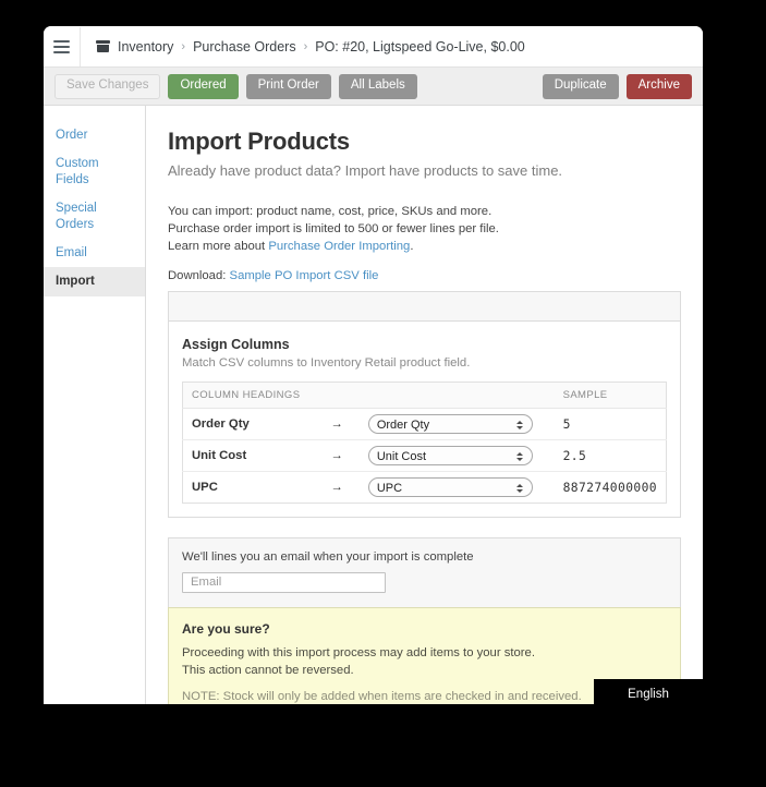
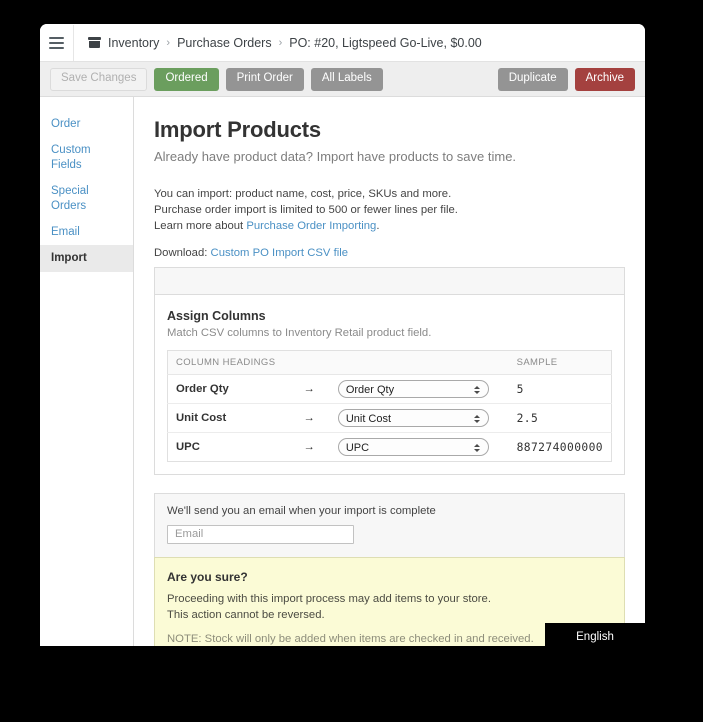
  Inventory
  ›
  Purchase Orders
  ›
  PO: #20, Ligtspeed Go-Live, $0.00
  Save Changes
  Ordered
  Print Order
  All Labels
  Duplicate
  Archive
  Order
  Custom Fields
  Special Orders
  Email
  Import
  Import Products
  Already have product data? Import have products to save time.
  You can import: product name, cost, price, SKUs and more.
  Purchase order import is limited to 500 or fewer lines per file.
  Learn more about Purchase Order Importing.
- Download: Sample PO Import CSV file
+ Download: Custom PO Import CSV file
  Assign Columns
  Match CSV columns to Inventory Retail product field.
  COLUMN HEADINGS	SAMPLE
  Order Qty	→	Order Qty	5
  Unit Cost	→	Unit Cost	2.5
  UPC	→	UPC	887274000000
- We'll lines you an email when your import is complete
+ We'll send you an email when your import is complete
  Email
  Are you sure?
  Proceeding with this import process may add items to your store.
  This action cannot be reversed.
  NOTE: Stock will only be added when items are checked in and received.
  English
